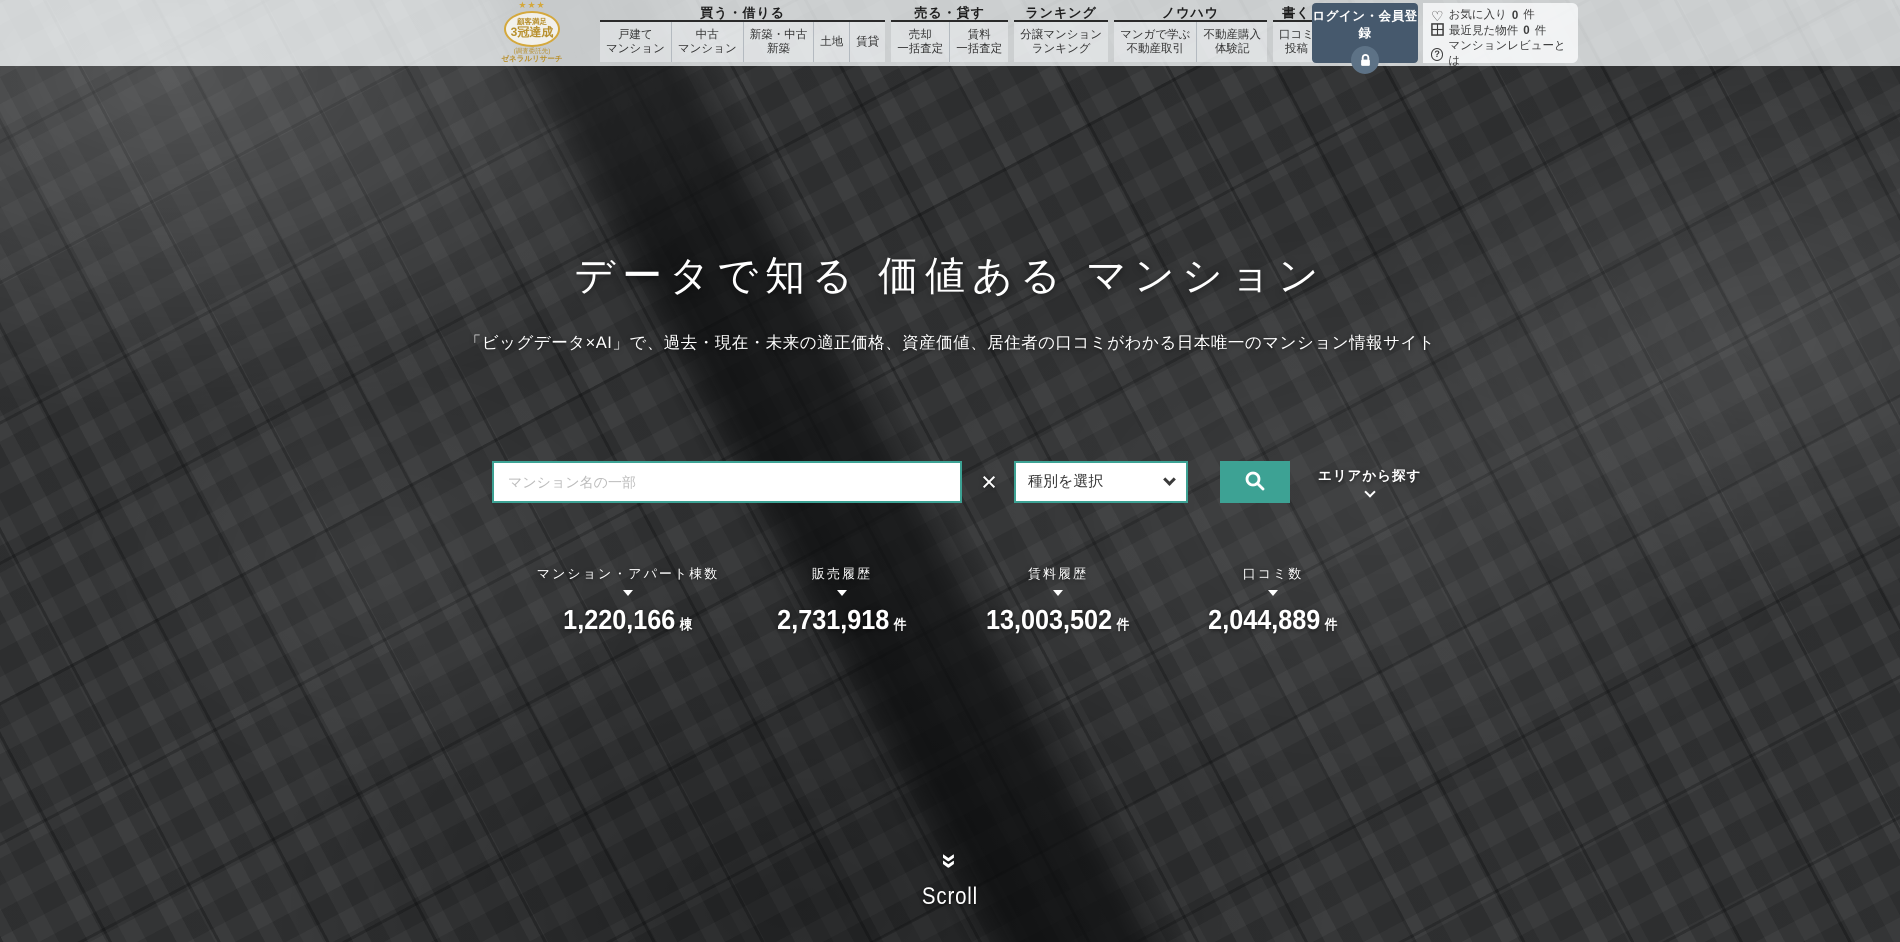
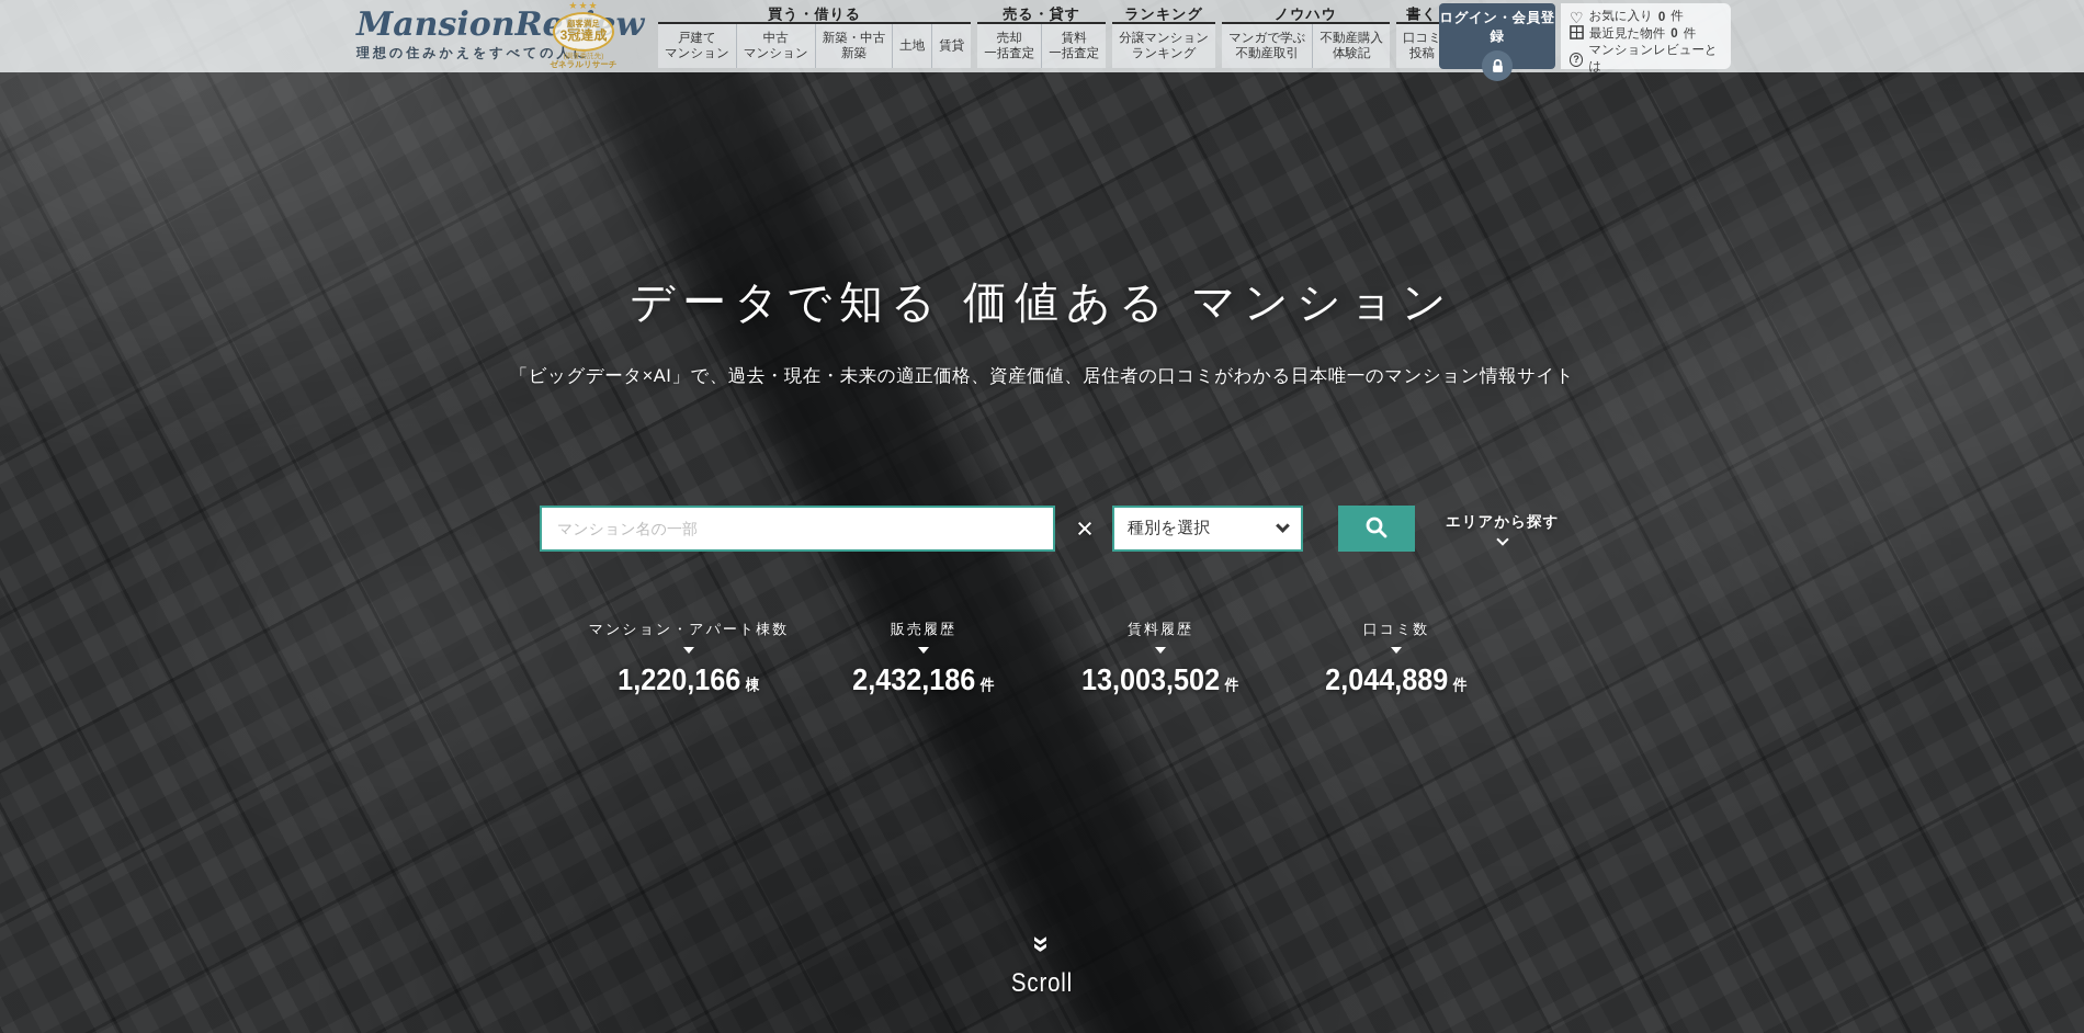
+ MansionReview
+ 理想の住みかえをすべての人に
  ★★★
  顧客満足
  3冠達成
  ゼネラルリサーチ
  買う・借りる
  戸建て
  マンション
  中古
  マンション
  新築・中古
  新築
  土地
  賃貸
  売る・貸す
  売却
  一括査定
  賃料
  一括査定
  ランキング
  分譲マンション
  ランキング
  ノウハウ
  マンガで学ぶ
  不動産取引
  不動産購入
  体験記
  書く
  口コミ
  投稿
  ログイン・会員登録
  ♡
  お気に入り
  0
  件
  最近見た物件
  0
  件
  ?
  マンションレビューとは
  データで知る 価値ある マンション
  「ビッグデータ×AI」で、過去・現在・未来の適正価格、資産価値、居住者の口コミがわかる日本唯一のマンション情報サイト
  マンション名の一部
  ×
  種別を選択
  エリアから探す
  マンション・アパート棟数
  1,220,166
  棟
  販売履歴
- 2,731,918
+ 2,432,186
  件
  賃料履歴
  13,003,502
  件
  口コミ数
  2,044,889
  件
  Scroll
